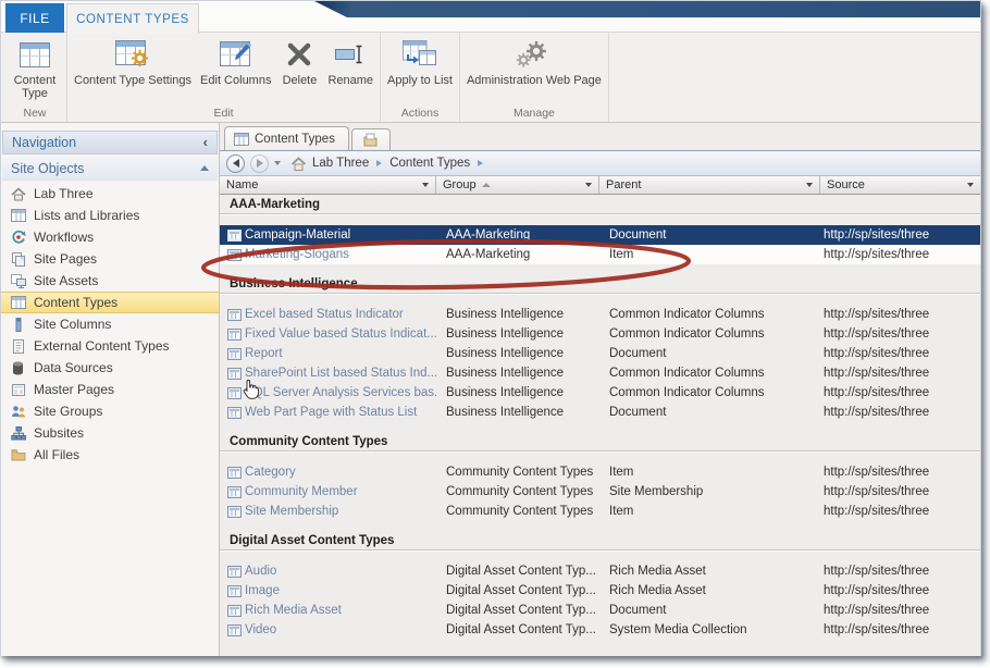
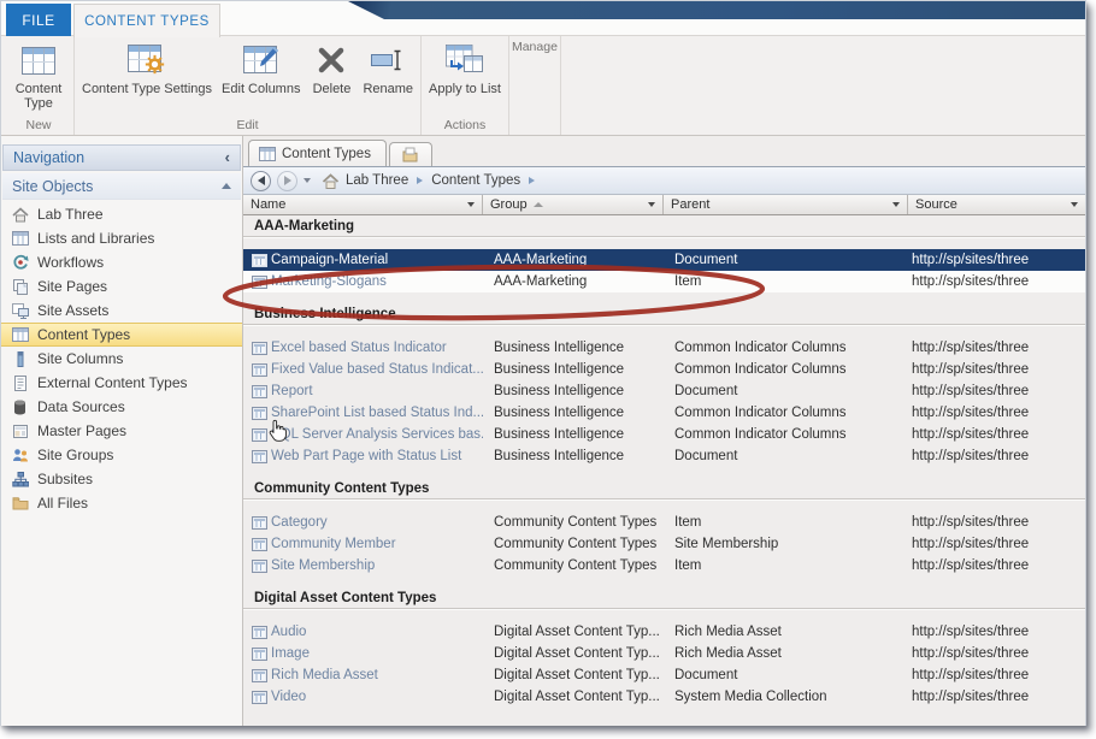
  FILE
  CONTENT TYPES
  Content Type
  New
  Content Type Settings
  Edit Columns
  Delete
  Rename
  Edit
  Apply to List
  Actions
- Administration Web Page
  Manage
  Navigation
  ‹
  Site Objects
  Lab Three
  Lists and Libraries
  Workflows
  Site Pages
  Site Assets
  Content Types
  Site Columns
  External Content Types
  Data Sources
  Master Pages
  Site Groups
  Subsites
  All Files
  Content Types
  Lab Three
  Content Types
  Name
  Group
  Parent
  Source
  AAA-Marketing
  Campaign-Material
  AAA-Marketing
  Document
  http://sp/sites/three
  rketing-Slogans
  AAA-Marketing
  Item
  http://sp/sites/three
  Excel based Status Indicator
  Business Intelligence
  Common Indicator Columns
  http://sp/sites/three
  Fixed Value based Status Indicat...
  Business Intelligence
  Common Indicator Columns
  http://sp/sites/three
  Report
  Business Intelligence
  Document
  http://sp/sites/three
  SharePoint List based Status Ind...
  Business Intelligence
  Common Indicator Columns
  http://sp/sites/three
  L Server Analysis Services bas.
  Business Intelligence
  Common Indicator Columns
  http://sp/sites/three
  Web Part Page with Status List
  Business Intelligence
  Document
  http://sp/sites/three
  Community Content Types
  Category
  Community Content Types
  Item
  http://sp/sites/three
  Community Member
  Community Content Types
  Site Membership
  http://sp/sites/three
  Site Membership
  Community Content Types
  Item
  http://sp/sites/three
  Digital Asset Content Types
  Audio
  Digital Asset Content Typ...
  Rich Media Asset
  http://sp/sites/three
  Image
  Digital Asset Content Typ...
  Rich Media Asset
  http://sp/sites/three
  Rich Media Asset
  Digital Asset Content Typ...
  Document
  http://sp/sites/three
  Video
  Digital Asset Content Typ...
  System Media Collection
  http://sp/sites/three
